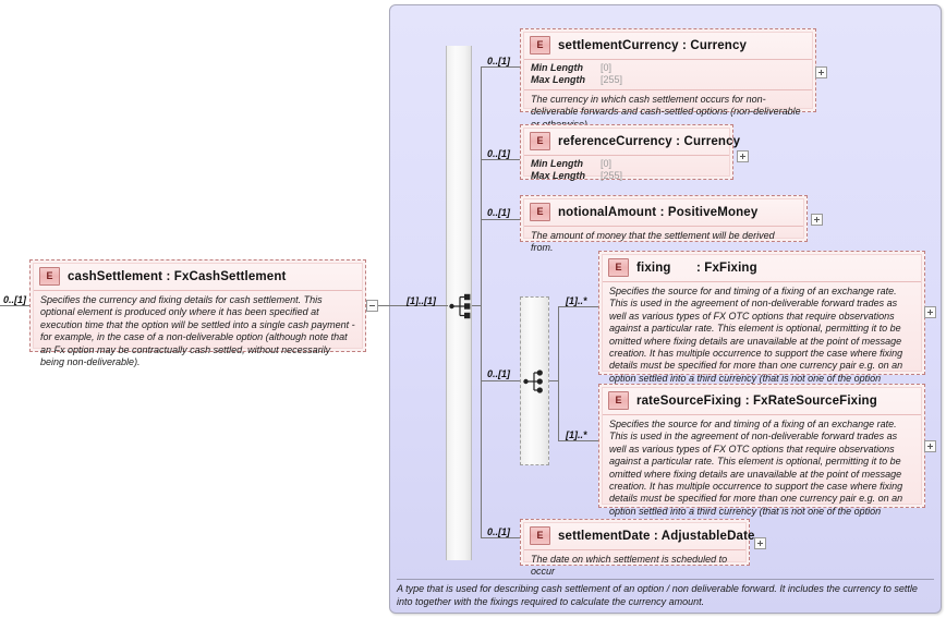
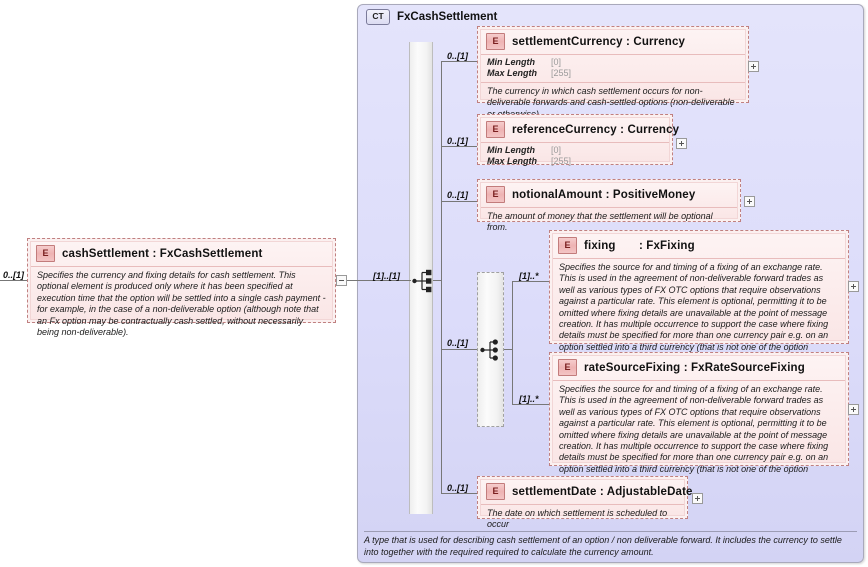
  E
  cashSettlement : FxCashSettlement
  Specifies the currency and fixing details for cash settlement. This optional element is produced only where it has been specified at execution time that the option will be settled into a single cash payment - for example, in the case of a non-deliverable option (although note that an Fx option may be contractually cash settled, without necessarily being non-deliverable).
  0..[1]
+ CT
+ FxCashSettlement
- A type that is used for describing cash settlement of an option / non deliverable forward. It includes the currency to settle into together with the fixings required to calculate the currency amount.
+ A type that is used for describing cash settlement of an option / non deliverable forward. It includes the currency to settle into together with the required required to calculate the currency amount.
  [1]..[1]
  0..[1]
  E
  settlementCurrency : Currency
  Min Length
  [0]
  Max Length
  [255]
  The currency in which cash settlement occurs for non-deliverable forwards and cash-settled options (non-deliverable
  0..[1]
  E
  referenceCurrency : Currency
  Min Length
  [0]
  Max Length
  [255]
  0..[1]
  E
  notionalAmount : PositiveMoney
- The amount of money that the settlement will be derived from.
+ The amount of money that the settlement will be optional from.
  0..[1]
  [1]..*
  E
  fixing : FxFixing
  Specifies the source for and timing of a fixing of an exchange rate. This is used in the agreement of non-deliverable forward trades as well as various types of FX OTC options that require observations against a particular rate. This element is optional, permitting it to be omitted where fixing details are unavailable at the point of message creation. It has multiple occurrence to support the case where fixing details must be specified for more than one currency pair e.g. on an option settled into a third currency (that is not one of the option
  [1]..*
  E
  rateSourceFixing : FxRateSourceFixing
  Specifies the source for and timing of a fixing of an exchange rate. This is used in the agreement of non-deliverable forward trades as well as various types of FX OTC options that require observations against a particular rate. This element is optional, permitting it to be omitted where fixing details are unavailable at the point of message creation. It has multiple occurrence to support the case where fixing details must be specified for more than one currency pair e.g. on an option settled into a third currency (that is not one of the option
  0..[1]
  E
  settlementDate : AdjustableDate
  The date on which settlement is scheduled to occur
